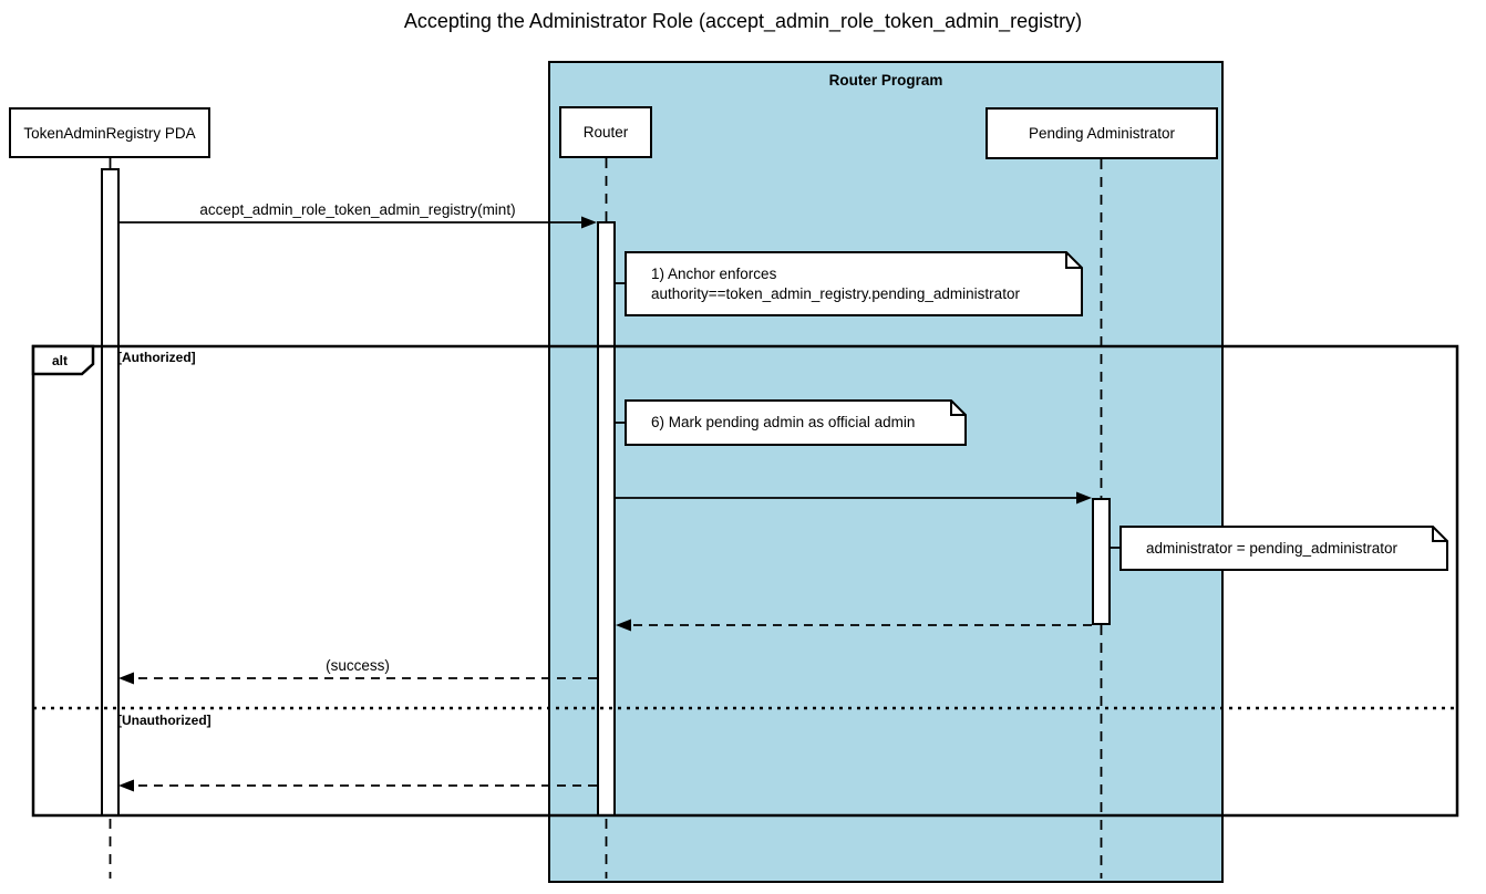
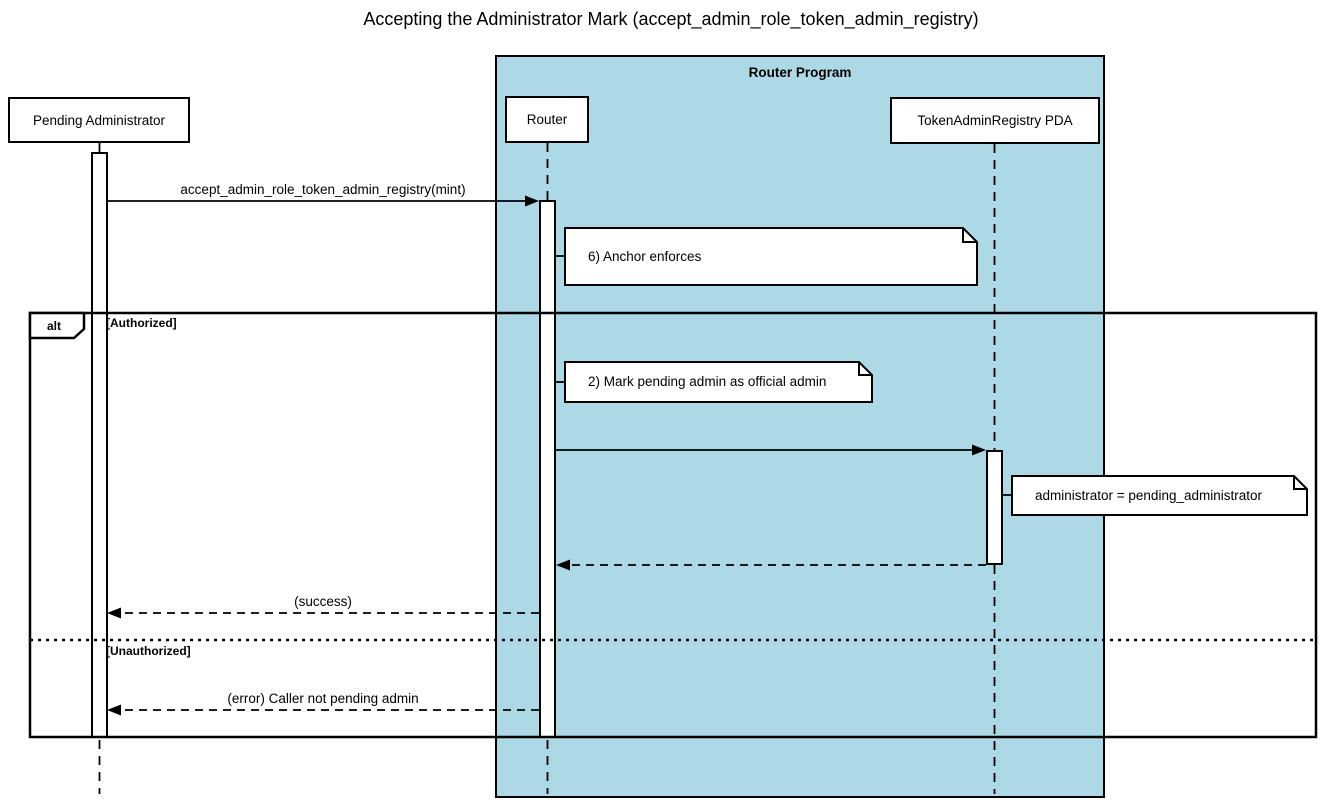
  Router Program
- TokenAdminRegistry PDA
+ Pending Administrator
  Router
- Pending Administrator
+ TokenAdminRegistry PDA
  alt
  [Authorized]
  [Unauthorized]
  accept_admin_role_token_admin_registry(mint)
  (success)
+ (error) Caller not pending admin
- 1) Anchor enforces
+ 6) Anchor enforces
- authority==token_admin_registry.pending_administrator
- 6) Mark pending admin as official admin
+ 2) Mark pending admin as official admin
  administrator = pending_administrator
- Accepting the Administrator Role (accept_admin_role_token_admin_registry)
+ Accepting the Administrator Mark (accept_admin_role_token_admin_registry)
